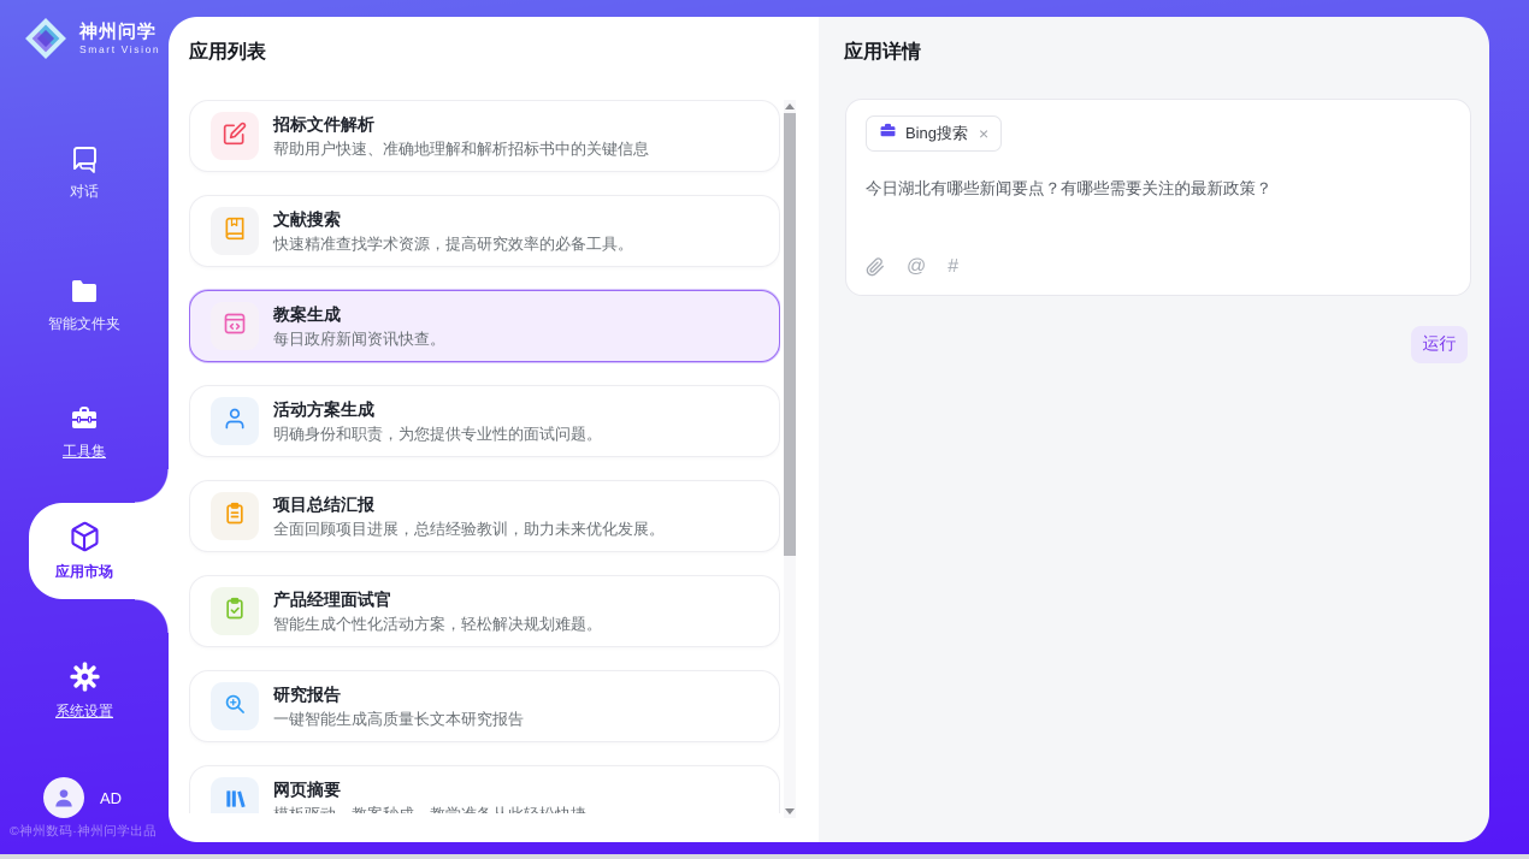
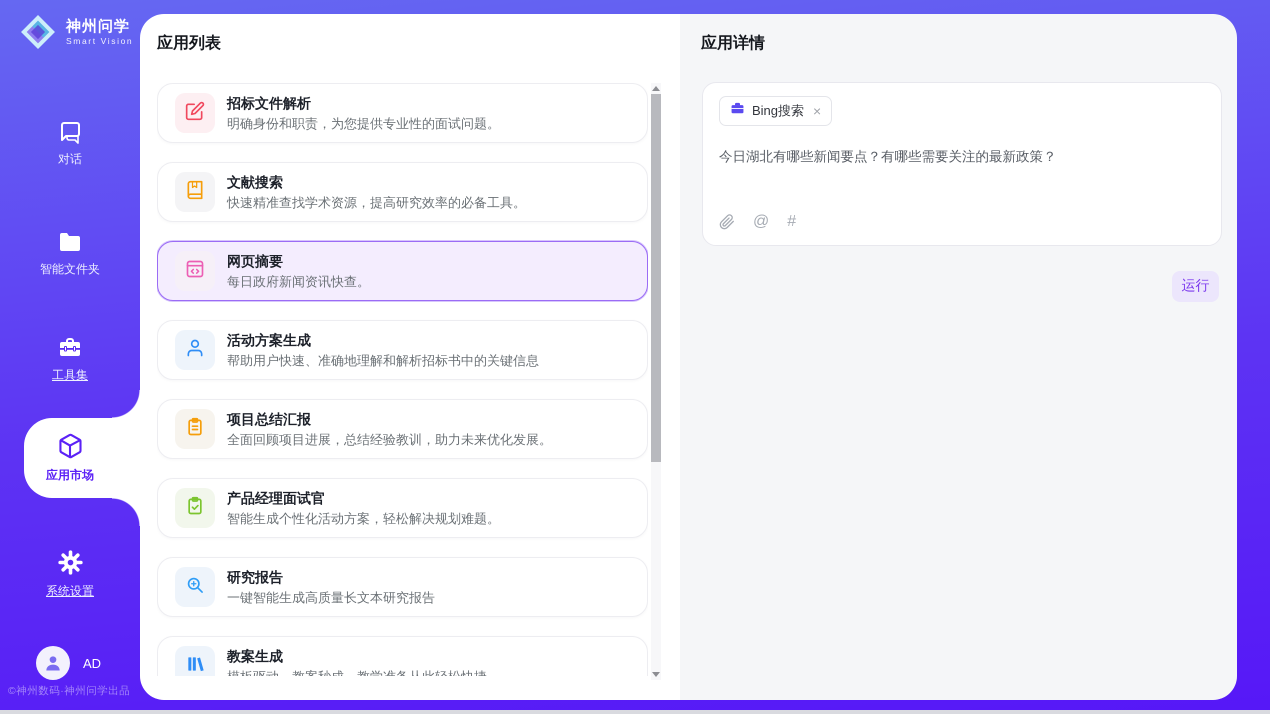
  神州问学
  Smart Vision
  对话
  智能文件夹
  工具集
  应用市场
  系统设置
  AD
  ©神州数码·神州问学出品
  应用列表
  招标文件解析
- 帮助用户快速、准确地理解和解析招标书中的关键信息
+ 明确身份和职责，为您提供专业性的面试问题。
  文献搜索
  快速精准查找学术资源，提高研究效率的必备工具。
- 教案生成
+ 网页摘要
  每日政府新闻资讯快查。
  活动方案生成
- 明确身份和职责，为您提供专业性的面试问题。
+ 帮助用户快速、准确地理解和解析招标书中的关键信息
  项目总结汇报
  全面回顾项目进展，总结经验教训，助力未来优化发展。
  产品经理面试官
  智能生成个性化活动方案，轻松解决规划难题。
  研究报告
  一键智能生成高质量长文本研究报告
- 网页摘要
+ 教案生成
  应用详情
  Bing搜索
  ×
  今日湖北有哪些新闻要点？有哪些需要关注的最新政策？
  @
  #
  运行
